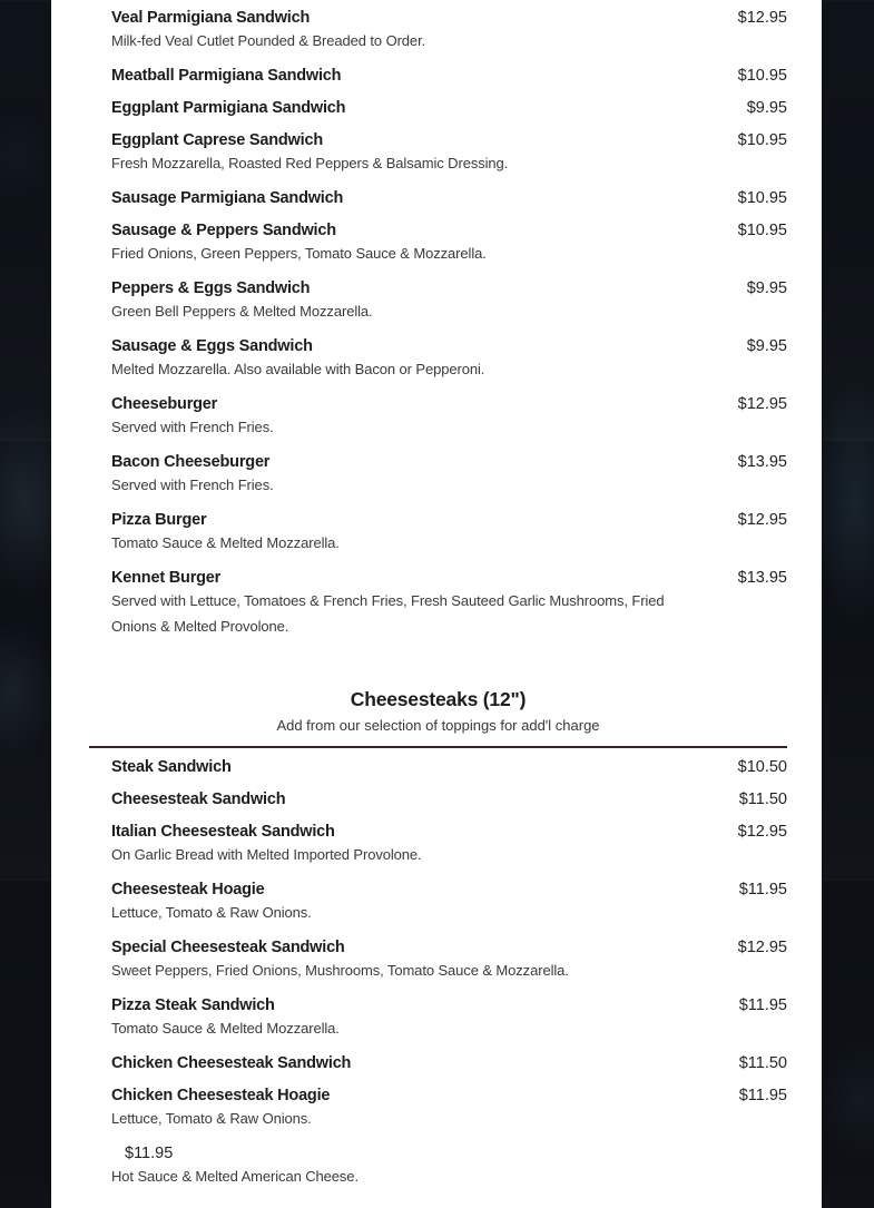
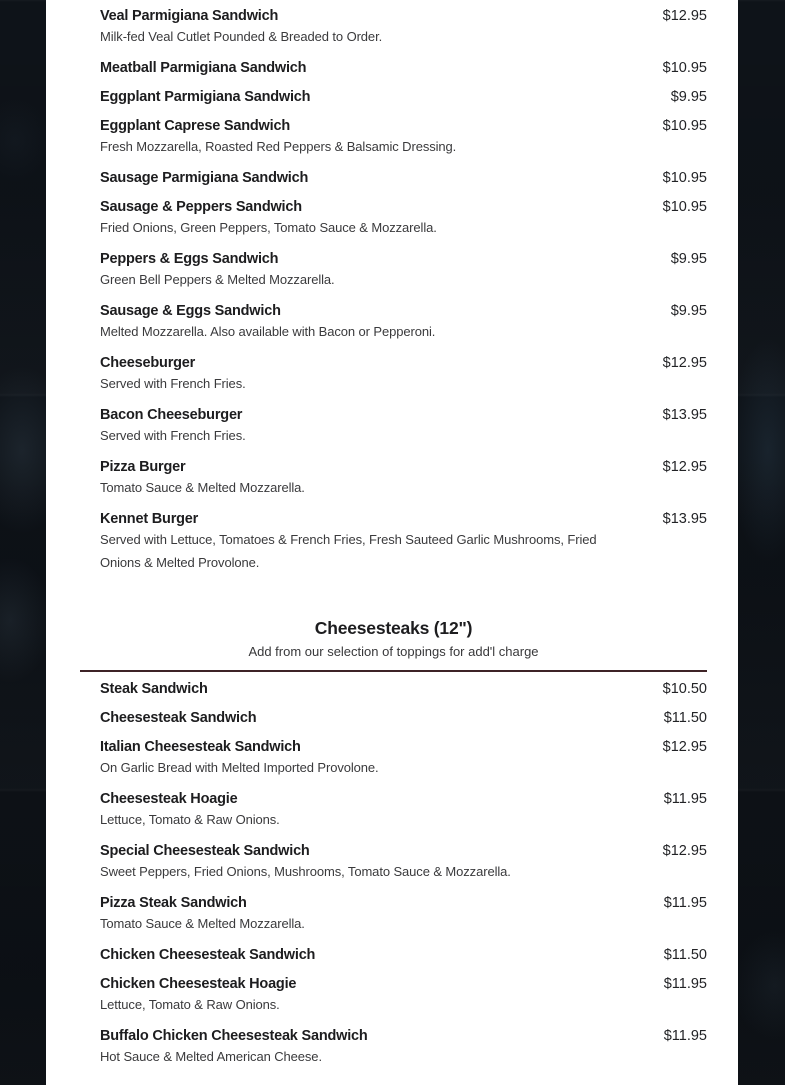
  Veal Parmigiana Sandwich
  $12.95
  Milk-fed Veal Cutlet Pounded & Breaded to Order.
  Meatball Parmigiana Sandwich
  $10.95
  Eggplant Parmigiana Sandwich
  $9.95
  Eggplant Caprese Sandwich
  $10.95
  Fresh Mozzarella, Roasted Red Peppers & Balsamic Dressing.
  Sausage Parmigiana Sandwich
  $10.95
  Sausage & Peppers Sandwich
  $10.95
  Fried Onions, Green Peppers, Tomato Sauce & Mozzarella.
  Peppers & Eggs Sandwich
  $9.95
  Green Bell Peppers & Melted Mozzarella.
  Sausage & Eggs Sandwich
  $9.95
  Melted Mozzarella. Also available with Bacon or Pepperoni.
  Cheeseburger
  $12.95
  Served with French Fries.
  Bacon Cheeseburger
  $13.95
  Served with French Fries.
  Pizza Burger
  $12.95
  Tomato Sauce & Melted Mozzarella.
  Kennet Burger
  $13.95
  Served with Lettuce, Tomatoes & French Fries, Fresh Sauteed Garlic Mushrooms, Fried Onions & Melted Provolone.
  Cheesesteaks (12")
  Add from our selection of toppings for add'l charge
  Steak Sandwich
  $10.50
  Cheesesteak Sandwich
  $11.50
  Italian Cheesesteak Sandwich
  $12.95
  On Garlic Bread with Melted Imported Provolone.
  Cheesesteak Hoagie
  $11.95
  Lettuce, Tomato & Raw Onions.
  Special Cheesesteak Sandwich
  $12.95
  Sweet Peppers, Fried Onions, Mushrooms, Tomato Sauce & Mozzarella.
  Pizza Steak Sandwich
  $11.95
  Tomato Sauce & Melted Mozzarella.
  Chicken Cheesesteak Sandwich
  $11.50
  Chicken Cheesesteak Hoagie
  $11.95
  Lettuce, Tomato & Raw Onions.
+ Buffalo Chicken Cheesesteak Sandwich
  $11.95
  Hot Sauce & Melted American Cheese.
